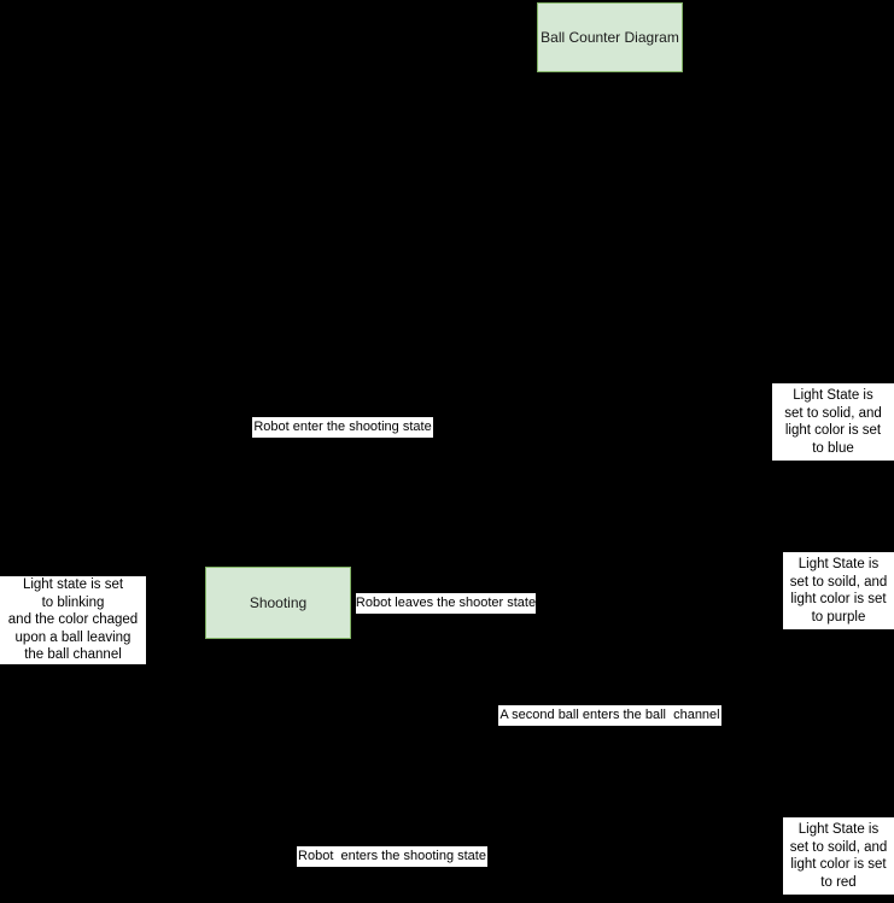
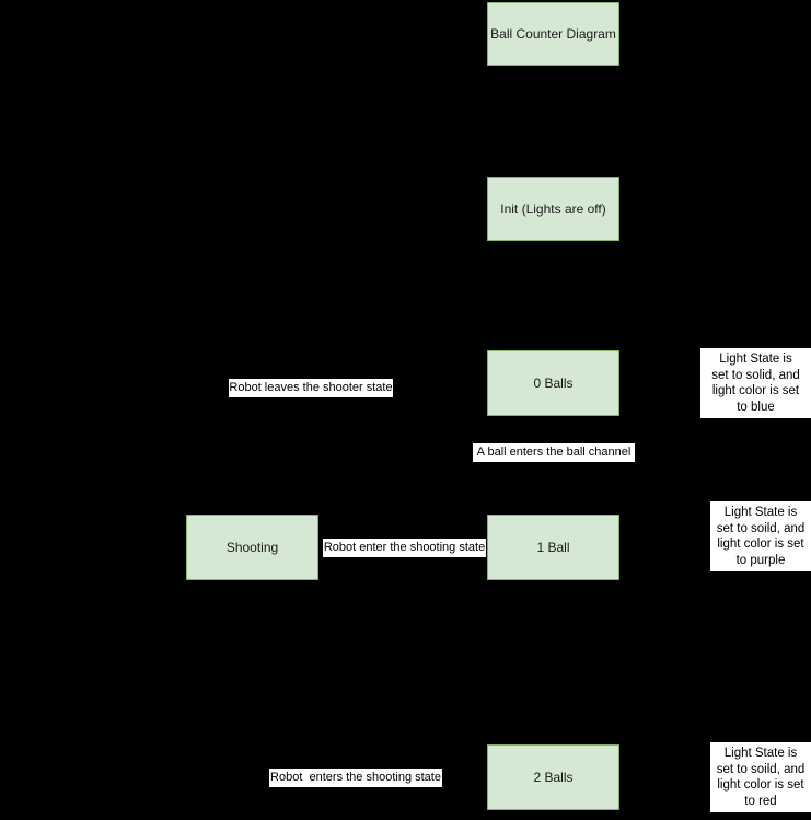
  Ball Counter Diagram
+ Init (Lights are off)
+ 0 Balls
+ 1 Ball
+ 2 Balls
  Shooting
- Robot enter the shooting state
+ Robot leaves the shooter state
+ A ball enters the ball channel
- Robot leaves the shooter state
+ Robot enter the shooting state
- A second ball enters the ball channel
  Robot enters the shooting state
  Light State is
  set to solid, and
  light color is set
  to blue
  Light State is
  set to soild, and
  light color is set
  to purple
  Light State is
  set to soild, and
  light color is set
  to red
- Light state is set
- to blinking
- and the color chaged
- upon a ball leaving
- the ball channel
